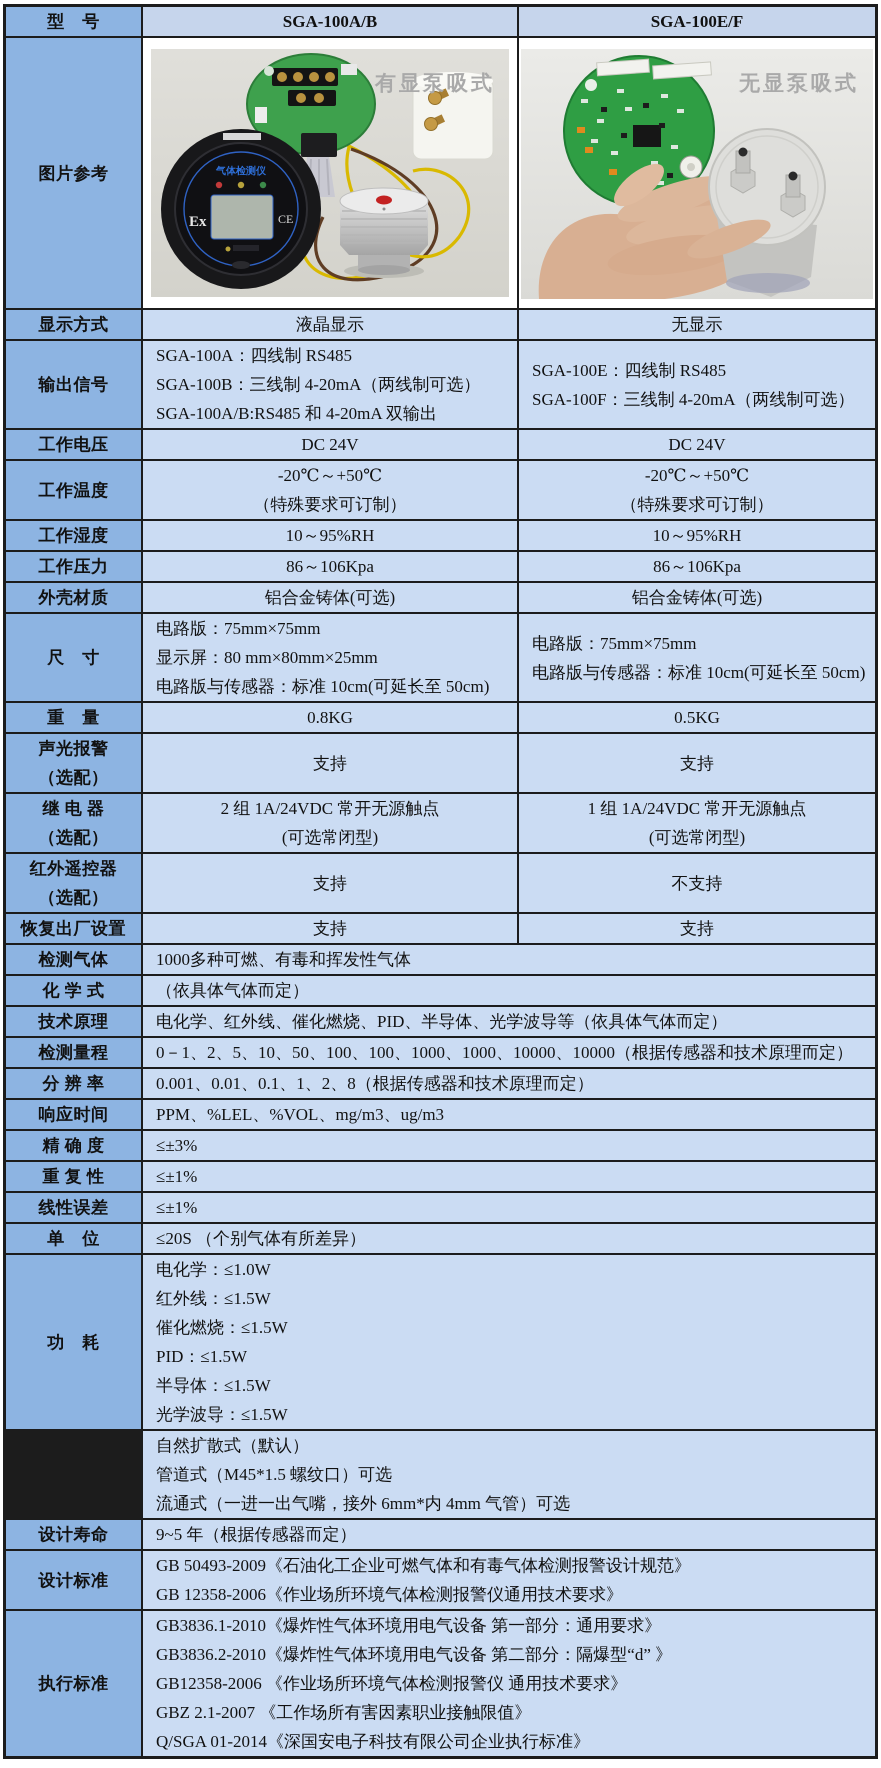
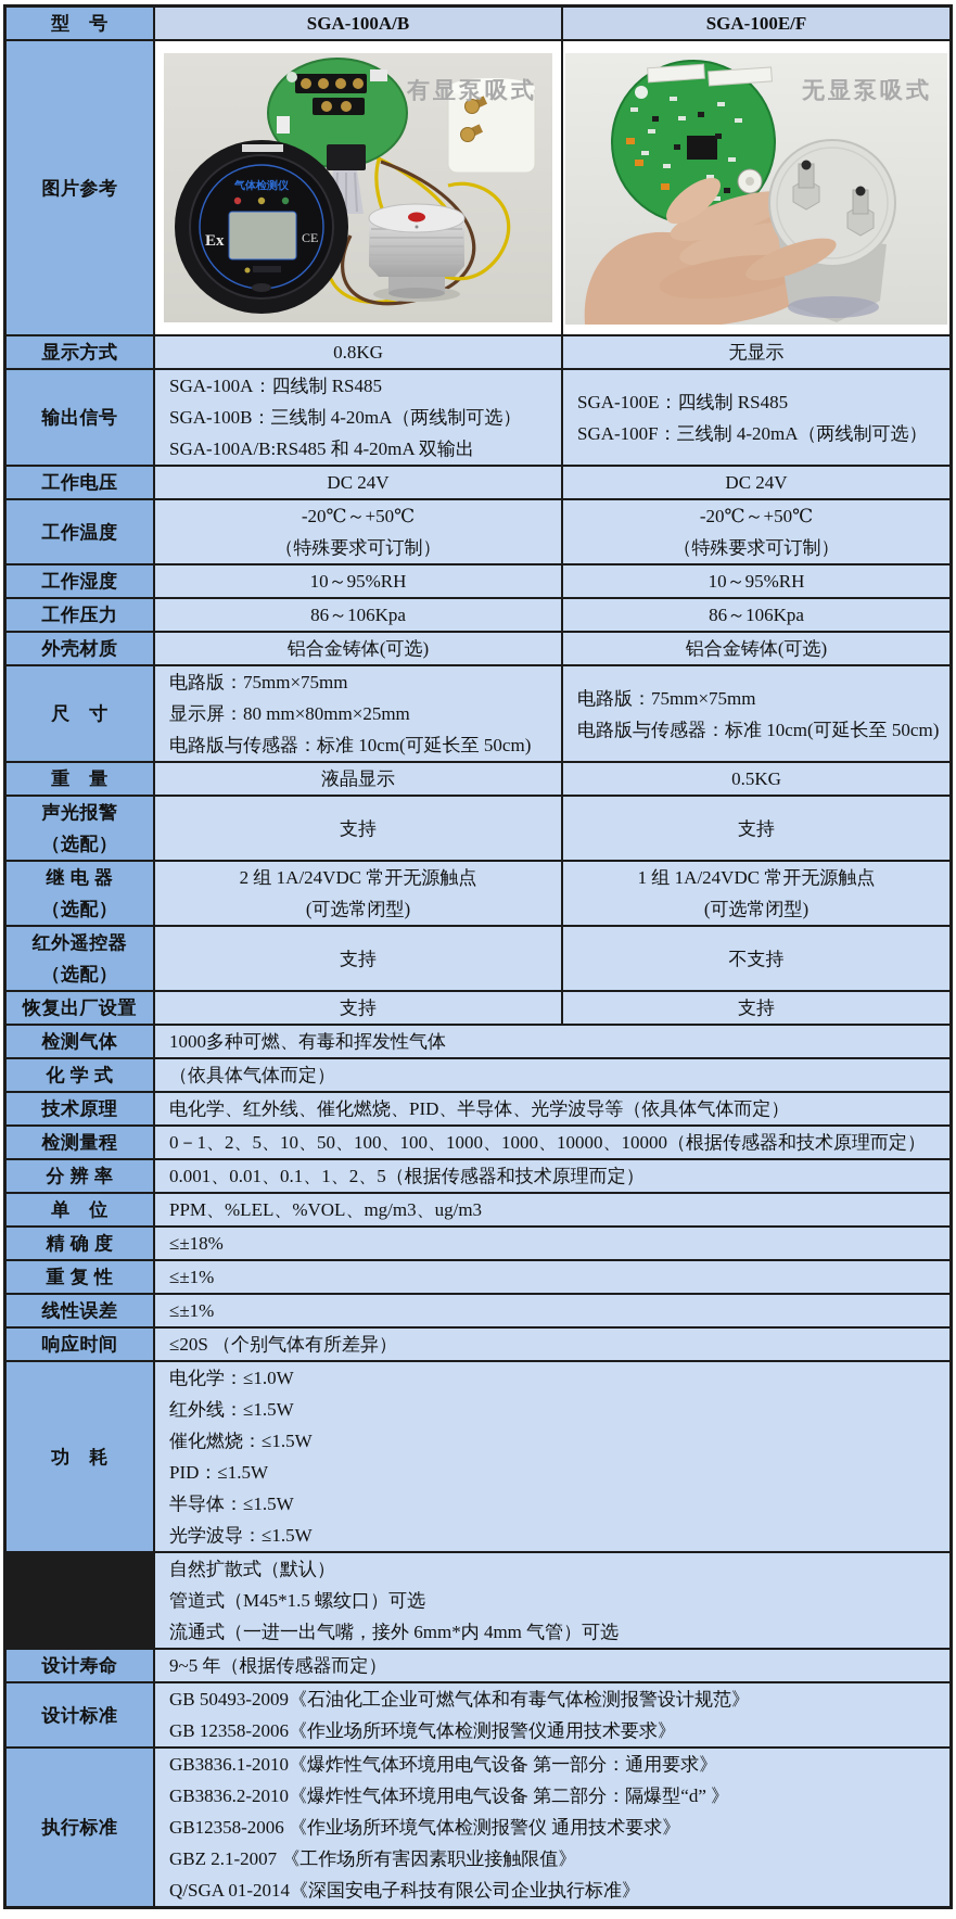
  型 号
  SGA-100A/B
  SGA-100E/F
  图片参考
  气体检测仪
  Ex
  CE
  有显泵吸式
  无显泵吸式
  显示方式
- 液晶显示
+ 0.8KG
  无显示
  输出信号
  SGA-100A：四线制 RS485
  SGA-100B：三线制 4-20mA（两线制可选）
  SGA-100A/B:RS485 和 4-20mA 双输出
  SGA-100E：四线制 RS485
  SGA-100F：三线制 4-20mA（两线制可选）
  工作电压
  DC 24V
  DC 24V
  工作温度
  -20℃～+50℃
  （特殊要求可订制）
  -20℃～+50℃
  （特殊要求可订制）
  工作湿度
  10～95%RH
  10～95%RH
  工作压力
  86～106Kpa
  86～106Kpa
  外壳材质
  铝合金铸体(可选)
  铝合金铸体(可选)
  尺 寸
  电路版：75mm×75mm
  显示屏：80 mm×80mm×25mm
  电路版与传感器：标准 10cm(可延长至 50cm)
  电路版：75mm×75mm
  电路版与传感器：标准 10cm(可延长至 50cm)
  重 量
- 0.8KG
+ 液晶显示
  0.5KG
  声光报警
  （选配）
  支持
  支持
  继 电 器
  （选配）
  2 组 1A/24VDC 常开无源触点
  (可选常闭型)
  1 组 1A/24VDC 常开无源触点
  (可选常闭型)
  红外遥控器
  （选配）
  支持
  不支持
  恢复出厂设置
  支持
  支持
  检测气体
  1000多种可燃、有毒和挥发性气体
  化 学 式
  （依具体气体而定）
  技术原理
  电化学、红外线、催化燃烧、PID、半导体、光学波导等（依具体气体而定）
  检测量程
  0－1、2、5、10、50、100、100、1000、1000、10000、10000（根据传感器和技术原理而定）
  分 辨 率
- 0.001、0.01、0.1、1、2、8（根据传感器和技术原理而定）
+ 0.001、0.01、0.1、1、2、5（根据传感器和技术原理而定）
- 响应时间
+ 单 位
  PPM、%LEL、%VOL、mg/m3、ug/m3
  精 确 度
- ≤±3%
+ ≤±18%
  重 复 性
  ≤±1%
  线性误差
  ≤±1%
- 单 位
+ 响应时间
  ≤20S （个别气体有所差异）
  功 耗
  电化学：≤1.0W
  红外线：≤1.5W
  催化燃烧：≤1.5W
  PID：≤1.5W
  半导体：≤1.5W
  光学波导：≤1.5W
  自然扩散式（默认）
  管道式（M45*1.5 螺纹口）可选
  流通式（一进一出气嘴，接外 6mm*内 4mm 气管）可选
  设计寿命
  9~5 年（根据传感器而定）
  设计标准
  GB 50493-2009《石油化工企业可燃气体和有毒气体检测报警设计规范》
  GB 12358-2006《作业场所环境气体检测报警仪通用技术要求》
  执行标准
  GB3836.1-2010《爆炸性气体环境用电气设备 第一部分：通用要求》
  GB3836.2-2010《爆炸性气体环境用电气设备 第二部分：隔爆型“d” 》
  GB12358-2006 《作业场所环境气体检测报警仪 通用技术要求》
  GBZ 2.1-2007 《工作场所有害因素职业接触限值》
  Q/SGA 01-2014《深国安电子科技有限公司企业执行标准》
